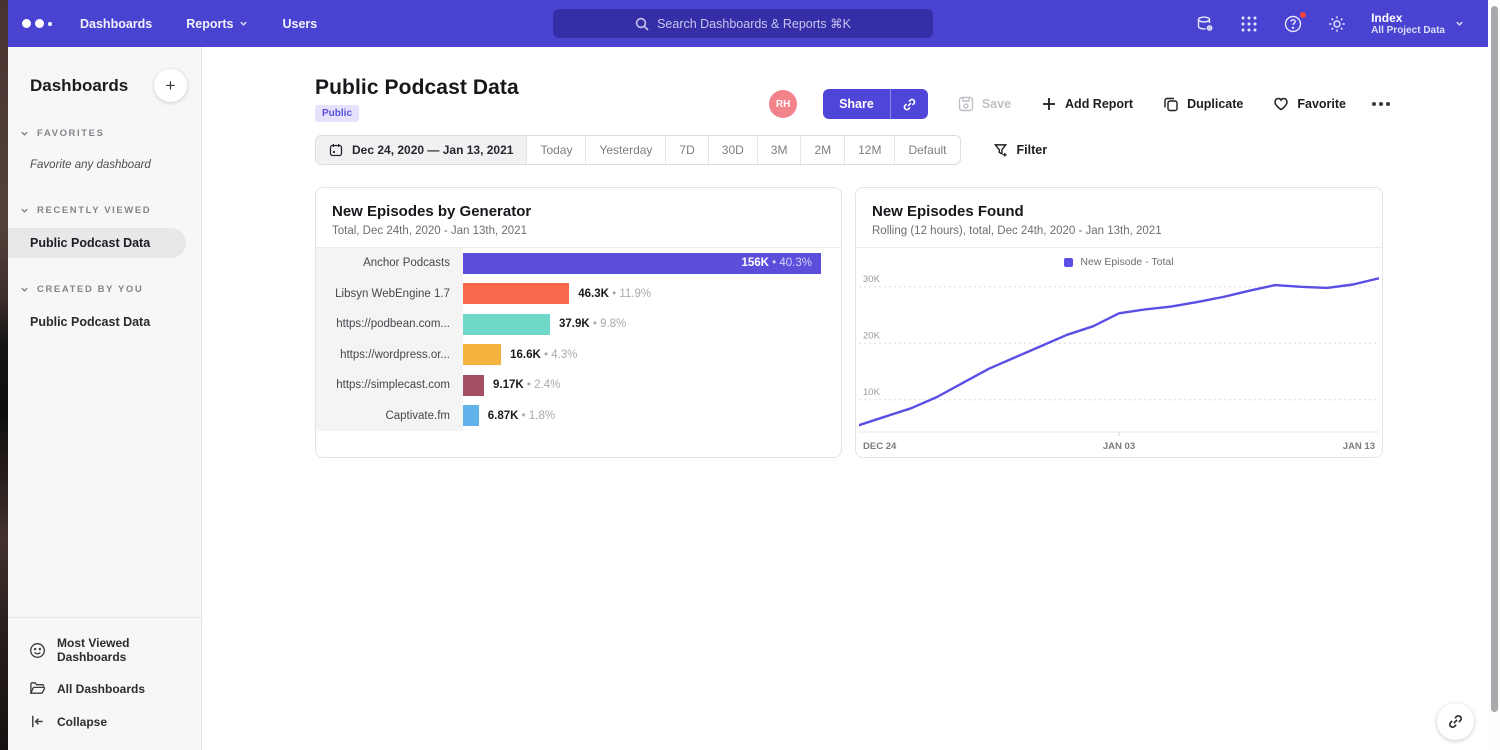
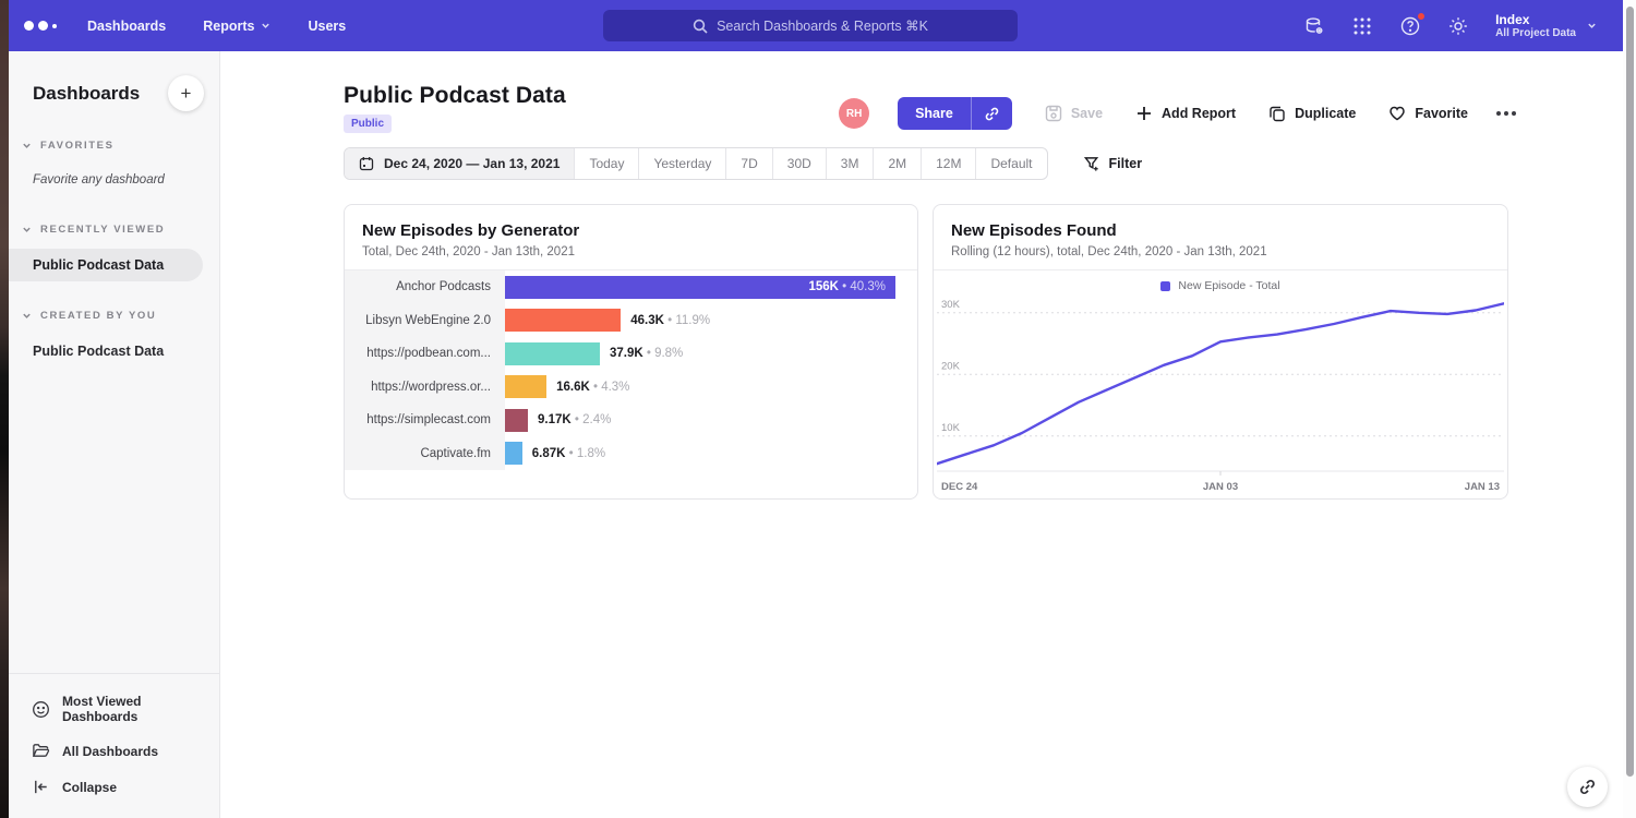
  Dashboards
  Reports
  Users
  Search Dashboards & Reports ⌘K
  Index
  All Project Data
  Dashboards
  +
  FAVORITES
  Favorite any dashboard
  RECENTLY VIEWED
  Public Podcast Data
  CREATED BY YOU
  Public Podcast Data
  Most Viewed Dashboards
  All Dashboards
  Collapse
  Public Podcast Data
  Public
  RH
  Share
  Save
  Add Report
  Duplicate
  Favorite
  Dec 24, 2020 — Jan 13, 2021
  Today
  Yesterday
  7D
  30D
  3M
  2M
  12M
  Default
  Filter
  New Episodes by Generator
  Total, Dec 24th, 2020 - Jan 13th, 2021
  Anchor Podcasts
  156K • 40.3%
- Libsyn WebEngine 1.7
+ Libsyn WebEngine 2.0
  46.3K • 11.9%
  https://podbean.com...
  37.9K • 9.8%
  https://wordpress.or...
  16.6K • 4.3%
  https://simplecast.com
  9.17K • 2.4%
  Captivate.fm
  6.87K • 1.8%
  New Episodes Found
  Rolling (12 hours), total, Dec 24th, 2020 - Jan 13th, 2021
  New Episode - Total
  10K
  20K
  30K
  DEC 24
  JAN 03
  JAN 13
